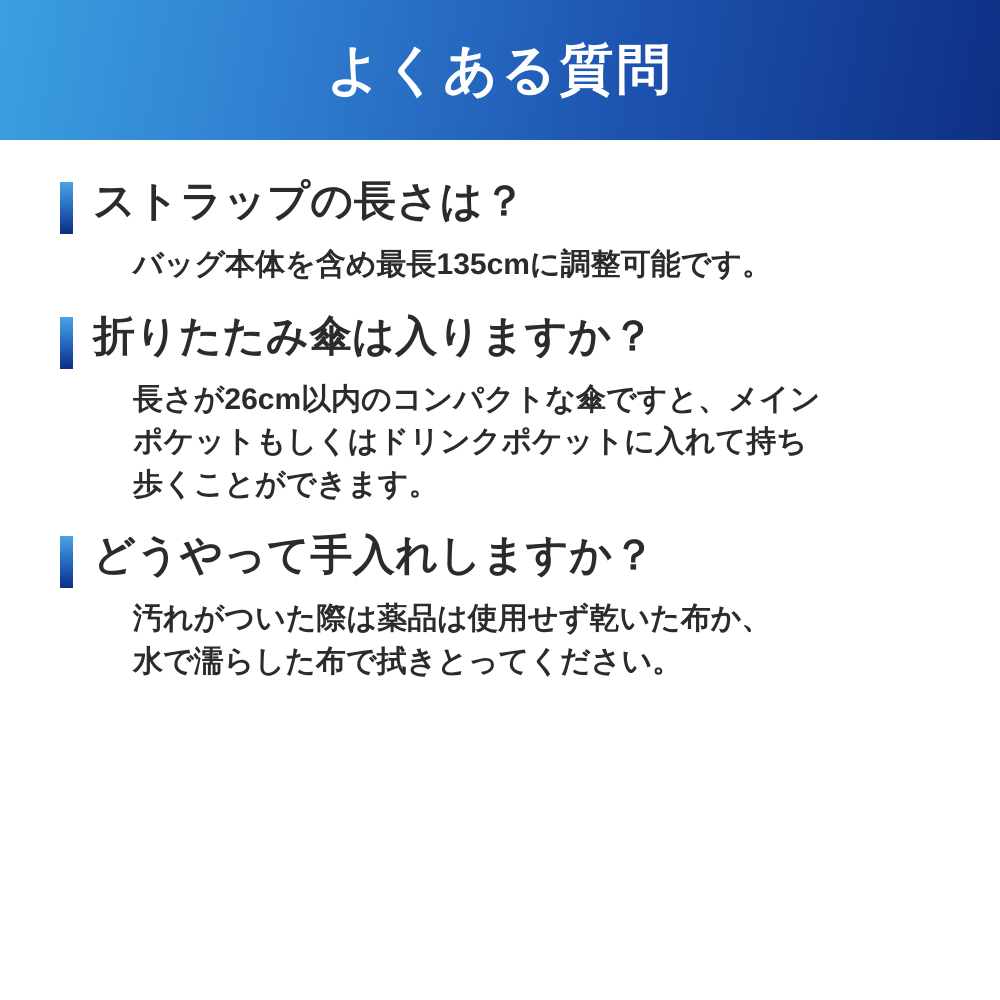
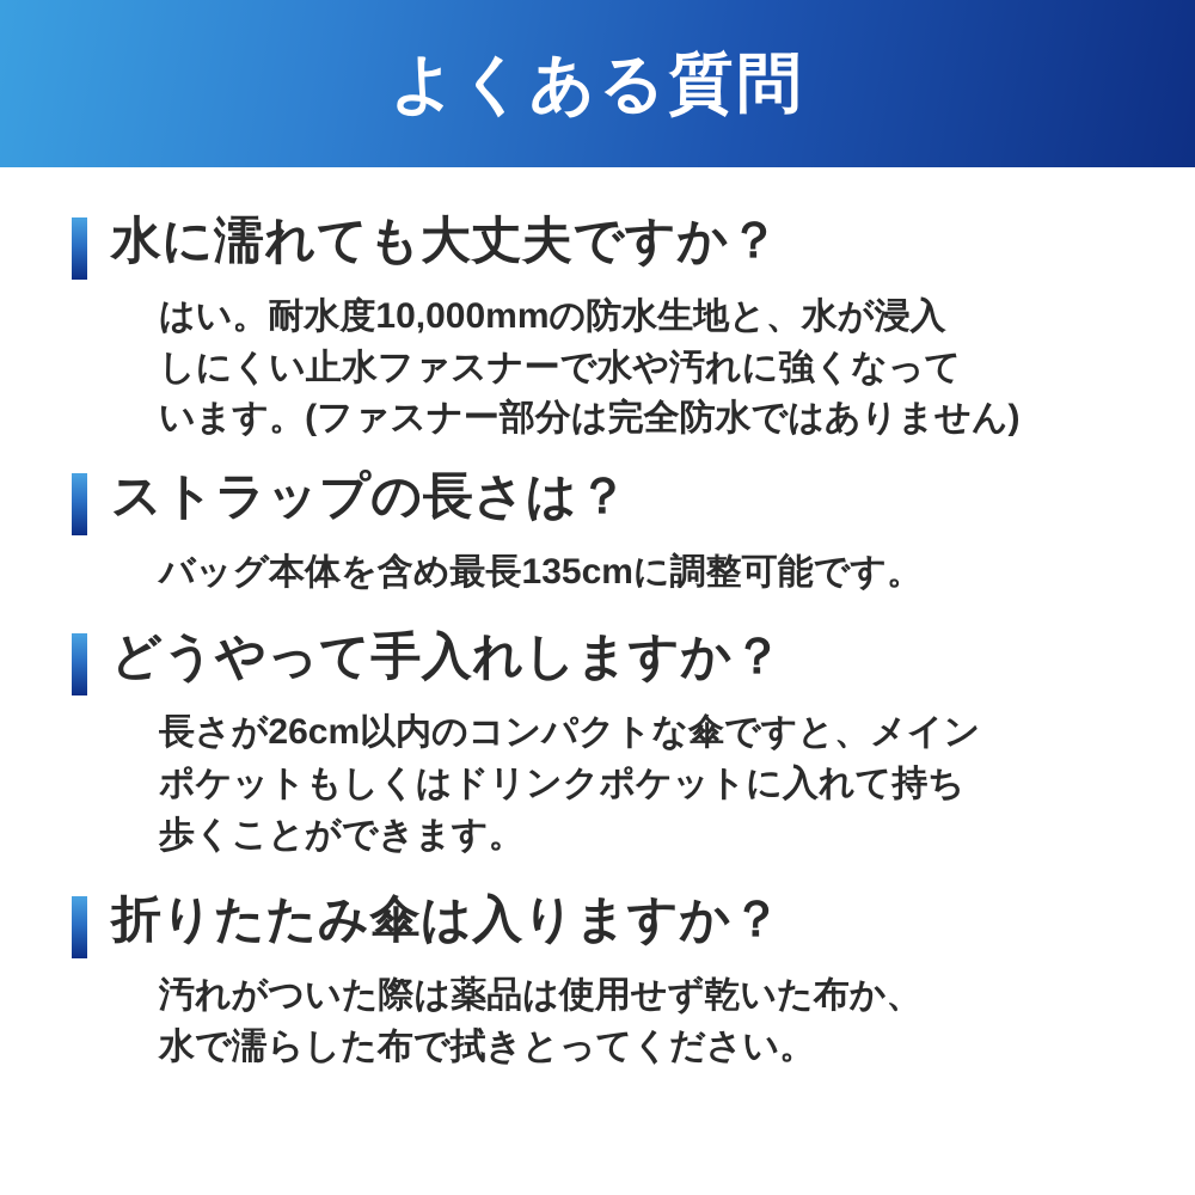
  よくある質問
+ 水に濡れても大丈夫ですか？
+ はい。耐水度10,000mmの防水生地と、水が浸入
+ しにくい止水ファスナーで水や汚れに強くなって
+ います。(ファスナー部分は完全防水ではありません)
  ストラップの長さは？
  バッグ本体を含め最長135cmに調整可能です。
- 折りたたみ傘は入りますか？
+ どうやって手入れしますか？
  長さが26cm以内のコンパクトな傘ですと、メイン
  ポケットもしくはドリンクポケットに入れて持ち
  歩くことができます。
- どうやって手入れしますか？
+ 折りたたみ傘は入りますか？
  汚れがついた際は薬品は使用せず乾いた布か、
  水で濡らした布で拭きとってください。
